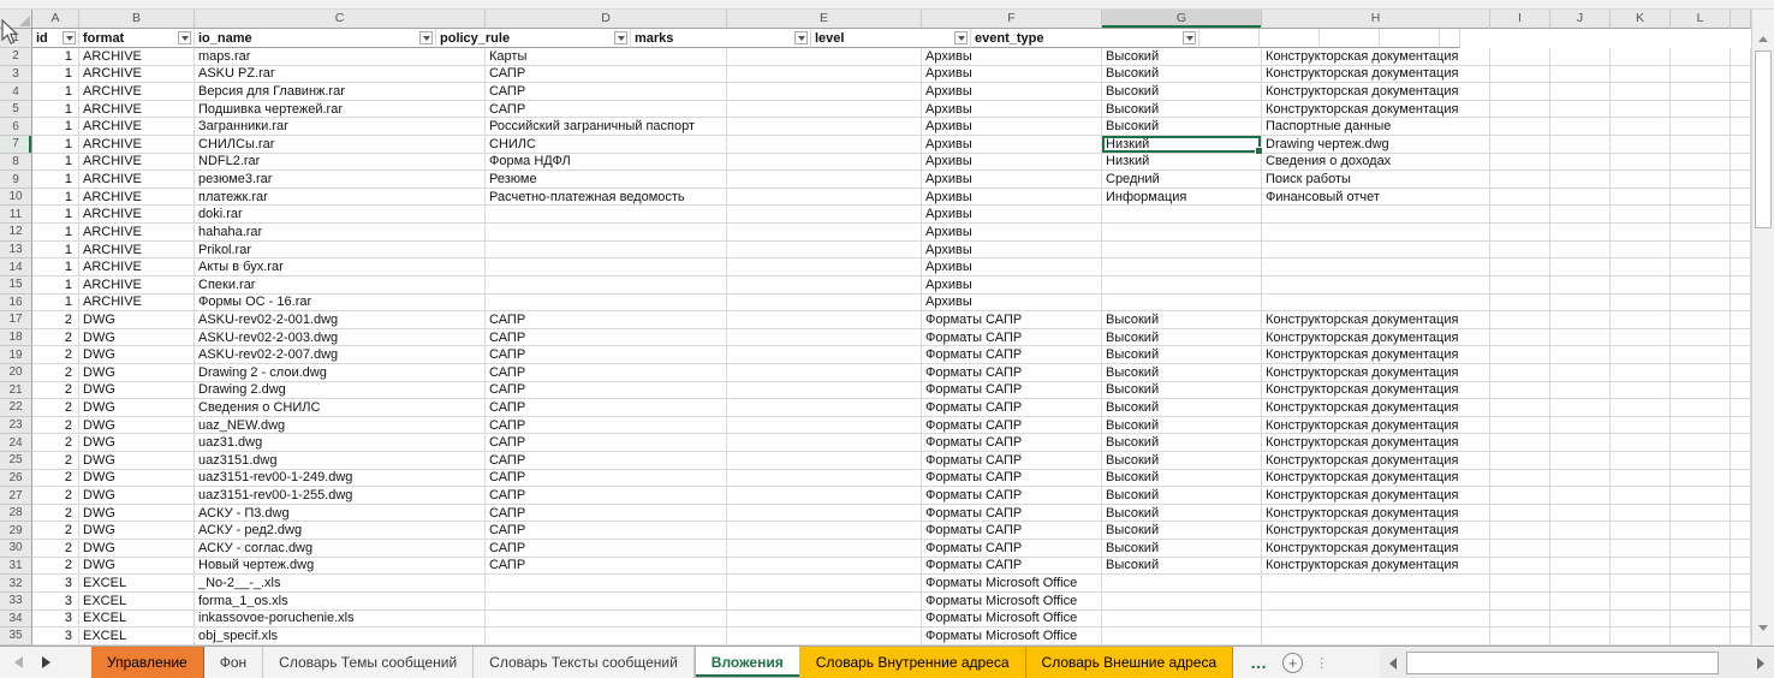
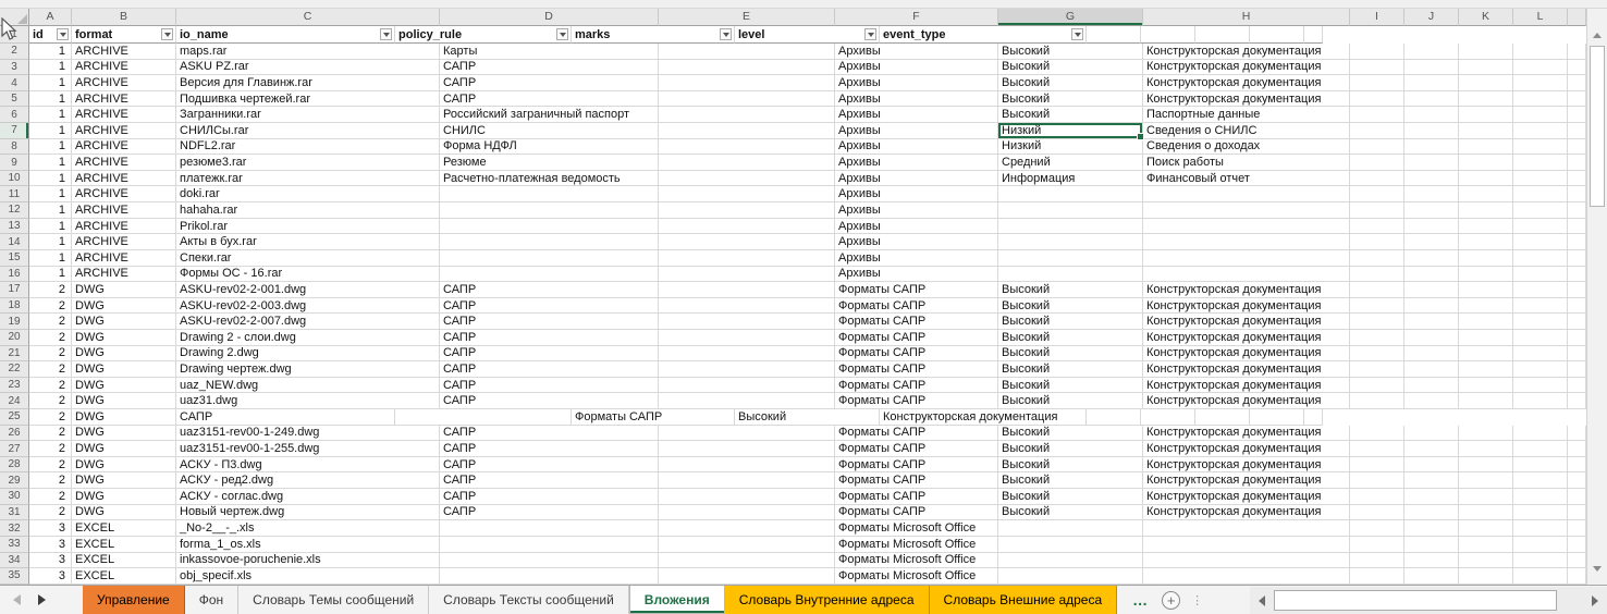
  A
  B
  C
  D
  E
  F
  G
  H
  I
  J
  K
  L
  1
  id
  format
  io_name
  policy_rule
  marks
  level
  event_type
  2
  1
  ARCHIVE
  maps.rar
  Карты
  Архивы
  Высокий
  Конструкторская документация
  3
  1
  ARCHIVE
  ASKU PZ.rar
  САПР
  Архивы
  Высокий
  Конструкторская документация
  4
  1
  ARCHIVE
  Версия для Главинж.rar
  САПР
  Архивы
  Высокий
  Конструкторская документация
  5
  1
  ARCHIVE
  Подшивка чертежей.rar
  САПР
  Архивы
  Высокий
  Конструкторская документация
  6
  1
  ARCHIVE
  Загранники.rar
  Российский заграничный паспорт
  Архивы
  Высокий
  Паспортные данные
  7
  1
  ARCHIVE
  СНИЛСы.rar
  СНИЛС
  Архивы
  Низкий
- Drawing чертеж.dwg
+ Сведения о СНИЛС
  8
  1
  ARCHIVE
  NDFL2.rar
  Форма НДФЛ
  Архивы
  Низкий
  Сведения о доходах
  9
  1
  ARCHIVE
  резюме3.rar
  Резюме
  Архивы
  Средний
  Поиск работы
  10
  1
  ARCHIVE
  платежк.rar
  Расчетно-платежная ведомость
  Архивы
  Информация
  Финансовый отчет
  11
  1
  ARCHIVE
  doki.rar
  Архивы
  12
  1
  ARCHIVE
  hahaha.rar
  Архивы
  13
  1
  ARCHIVE
  Prikol.rar
  Архивы
  14
  1
  ARCHIVE
  Акты в бух.rar
  Архивы
  15
  1
  ARCHIVE
  Спеки.rar
  Архивы
  16
  1
  ARCHIVE
  Формы ОС - 16.rar
  Архивы
  17
  2
  DWG
  ASKU-rev02-2-001.dwg
  САПР
  Форматы САПР
  Высокий
  Конструкторская документация
  18
  2
  DWG
  ASKU-rev02-2-003.dwg
  САПР
  Форматы САПР
  Высокий
  Конструкторская документация
  19
  2
  DWG
  ASKU-rev02-2-007.dwg
  САПР
  Форматы САПР
  Высокий
  Конструкторская документация
  20
  2
  DWG
  Drawing 2 - слои.dwg
  САПР
  Форматы САПР
  Высокий
  Конструкторская документация
  21
  2
  DWG
  Drawing 2.dwg
  САПР
  Форматы САПР
  Высокий
  Конструкторская документация
  22
  2
  DWG
- Сведения о СНИЛС
+ Drawing чертеж.dwg
  САПР
  Форматы САПР
  Высокий
  Конструкторская документация
  23
  2
  DWG
  uaz_NEW.dwg
  САПР
  Форматы САПР
  Высокий
  Конструкторская документация
  24
  2
  DWG
  uaz31.dwg
  САПР
  Форматы САПР
  Высокий
  Конструкторская документация
  25
  2
  DWG
- uaz3151.dwg
  САПР
  Форматы САПР
  Высокий
  Конструкторская документация
  26
  2
  DWG
  uaz3151-rev00-1-249.dwg
  САПР
  Форматы САПР
  Высокий
  Конструкторская документация
  27
  2
  DWG
  uaz3151-rev00-1-255.dwg
  САПР
  Форматы САПР
  Высокий
  Конструкторская документация
  28
  2
  DWG
  АСКУ - П3.dwg
  САПР
  Форматы САПР
  Высокий
  Конструкторская документация
  29
  2
  DWG
  АСКУ - ред2.dwg
  САПР
  Форматы САПР
  Высокий
  Конструкторская документация
  30
  2
  DWG
  АСКУ - соглас.dwg
  САПР
  Форматы САПР
  Высокий
  Конструкторская документация
  31
  2
  DWG
  Новый чертеж.dwg
  САПР
  Форматы САПР
  Высокий
  Конструкторская документация
  32
  3
  EXCEL
  _No-2__-_.xls
  Форматы Microsoft Office
  33
  3
  EXCEL
  forma_1_os.xls
  Форматы Microsoft Office
  34
  3
  EXCEL
  inkassovoe-poruchenie.xls
  Форматы Microsoft Office
  35
  3
  EXCEL
  obj_specif.xls
  Форматы Microsoft Office
  Управление
  Фон
  Словарь Темы сообщений
  Словарь Тексты сообщений
  Вложения
  Словарь Внутренние адреса
  Словарь Внешние адреса
  …
  +
  ⋮
